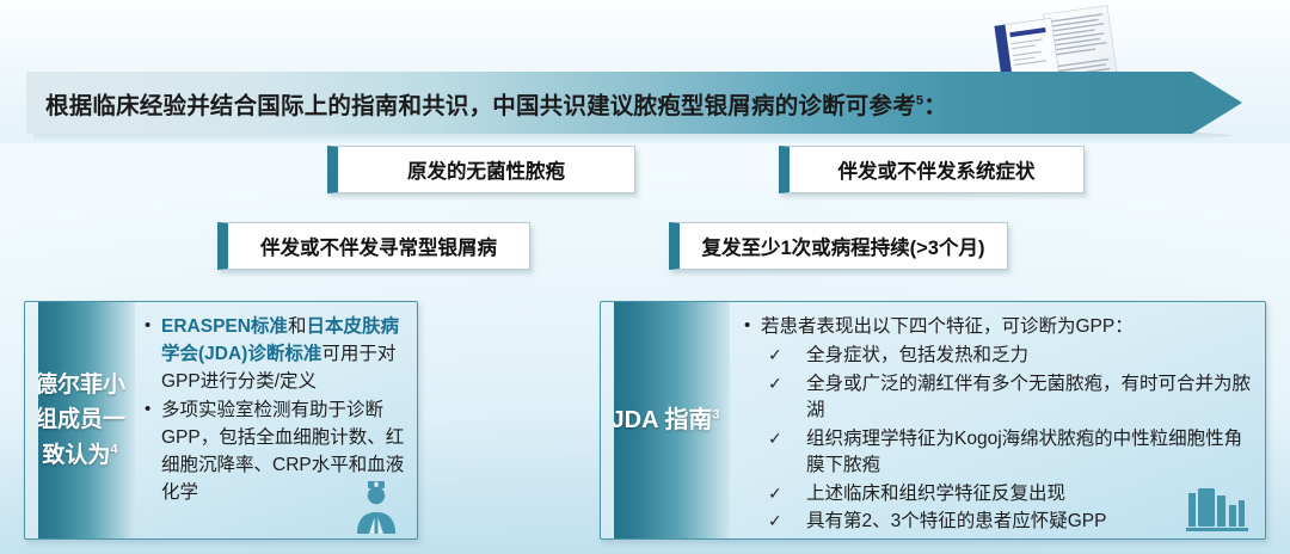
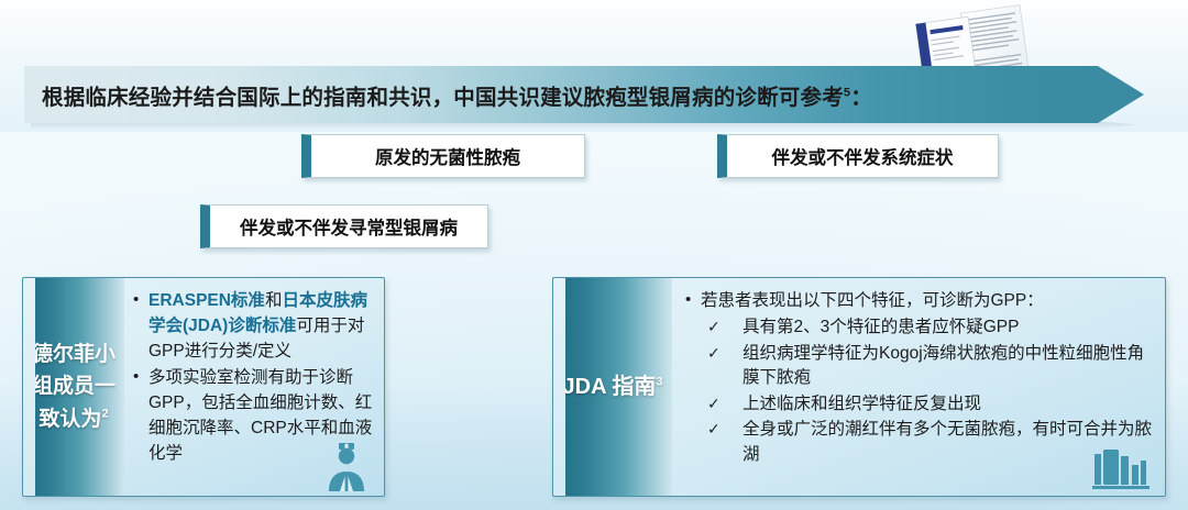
  根据临床经验并结合国际上的指南和共识，中国共识建议脓疱型银屑病的诊断可参考5：
  原发的无菌性脓疱
  伴发或不伴发系统症状
  伴发或不伴发寻常型银屑病
- 复发至少1次或病程持续(>3个月)
- 德尔菲小组成员一致认为4
+ 德尔菲小组成员一致认为2
  ERASPEN标准和日本皮肤病学会(JDA)诊断标准可用于对GPP进行分类/定义
  多项实验室检测有助于诊断GPP，包括全血细胞计数、红细胞沉降率、CRP水平和血液化学
  JDA 指南3
  若患者表现出以下四个特征，可诊断为GPP：
- 全身症状，包括发热和乏力
- 全身或广泛的潮红伴有多个无菌脓疱，有时可合并为脓湖
+ 具有第2、3个特征的患者应怀疑GPP
  组织病理学特征为Kogoj海绵状脓疱的中性粒细胞性角膜下脓疱
  上述临床和组织学特征反复出现
- 具有第2、3个特征的患者应怀疑GPP
+ 全身或广泛的潮红伴有多个无菌脓疱，有时可合并为脓湖
